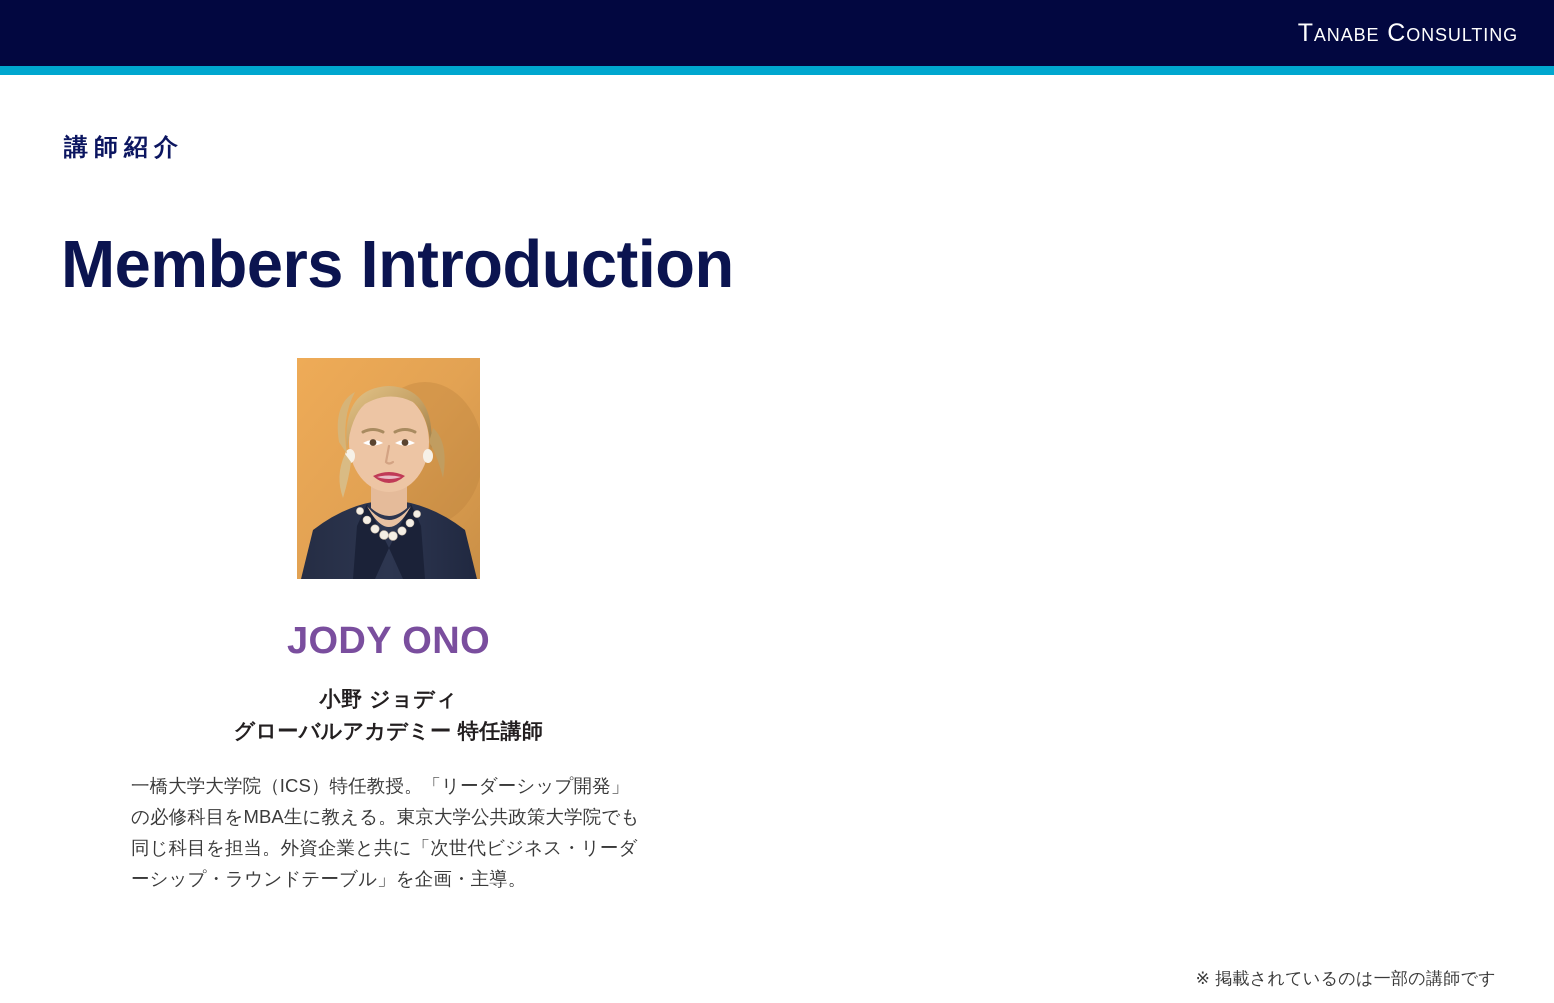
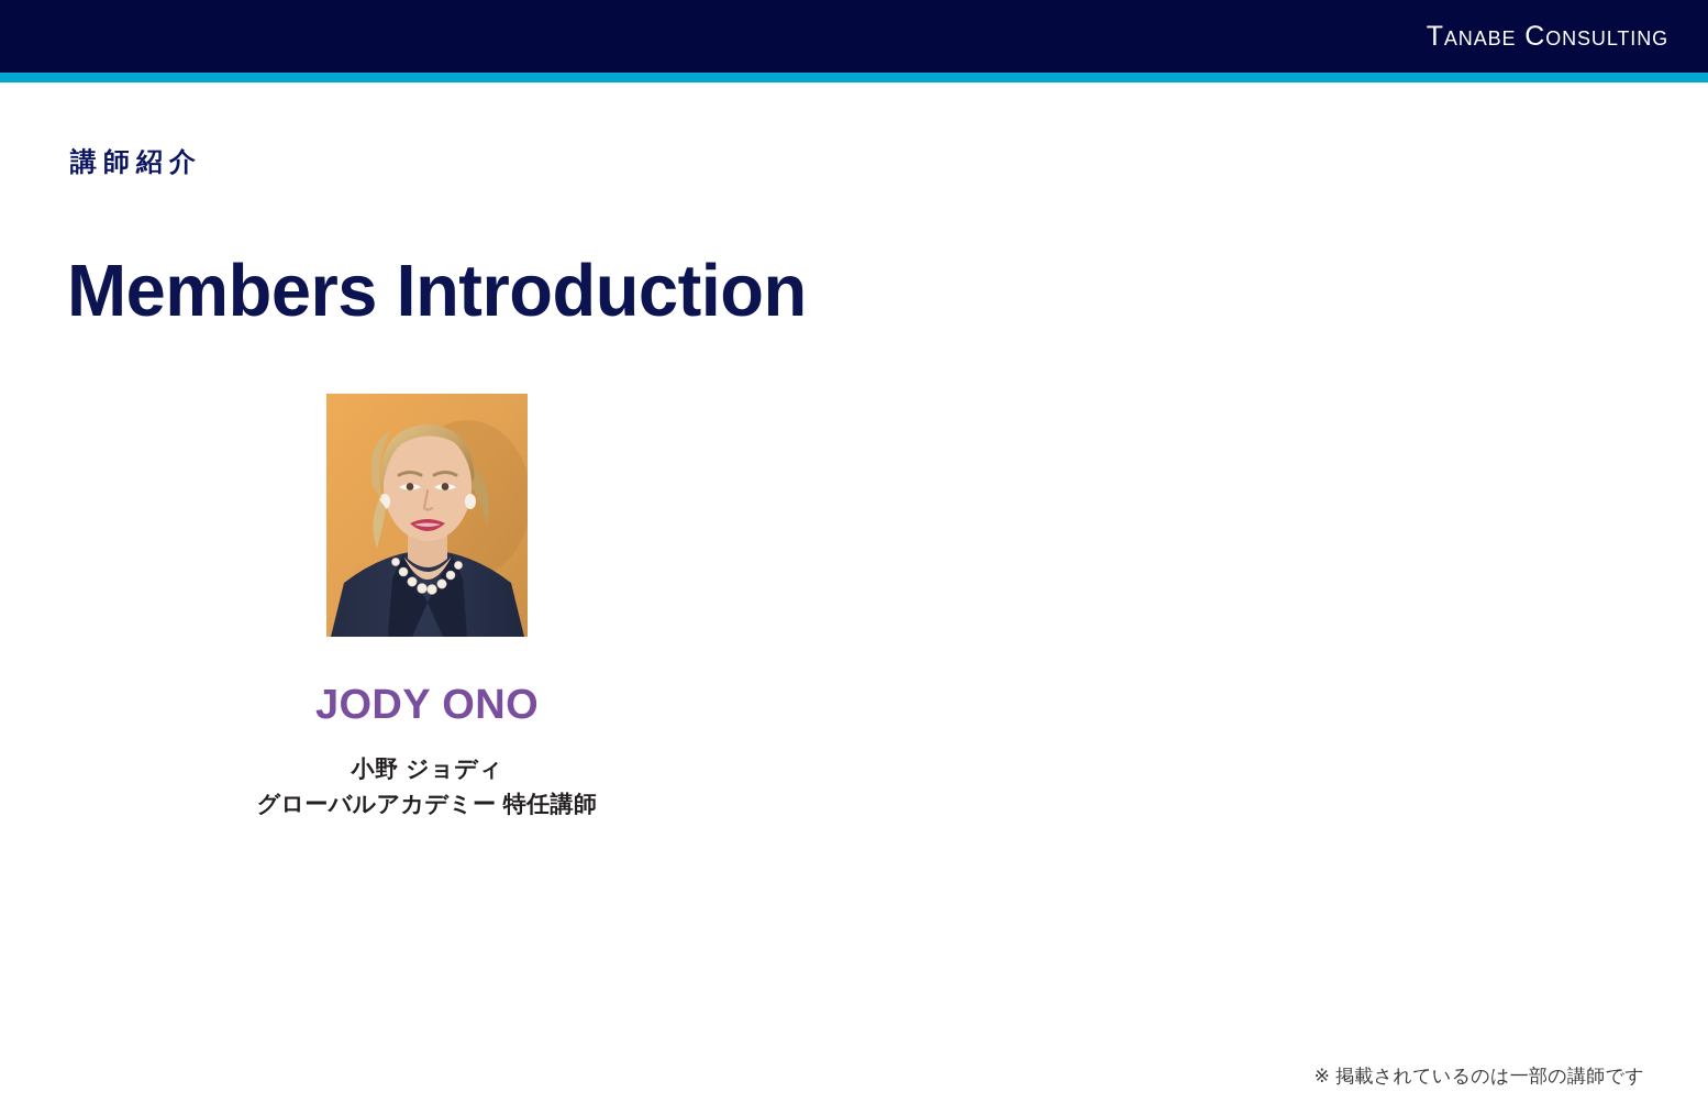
  Tanabe Consulting
  講師紹介
  Members Introduction
  JODY ONO
  小野 ジョディ
  グローバルアカデミー 特任講師
- 一橋大学大学院（ICS）特任教授。「リーダーシップ開発」の必修科目をMBA生に教える。東京大学公共政策大学院でも同じ科目を担当。外資企業と共に「次世代ビジネス・リーダーシップ・ラウンドテーブル」を企画・主導。
  ※ 掲載されているのは一部の講師です
